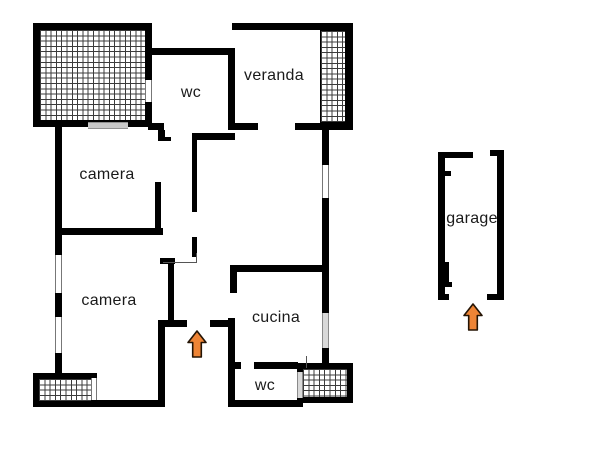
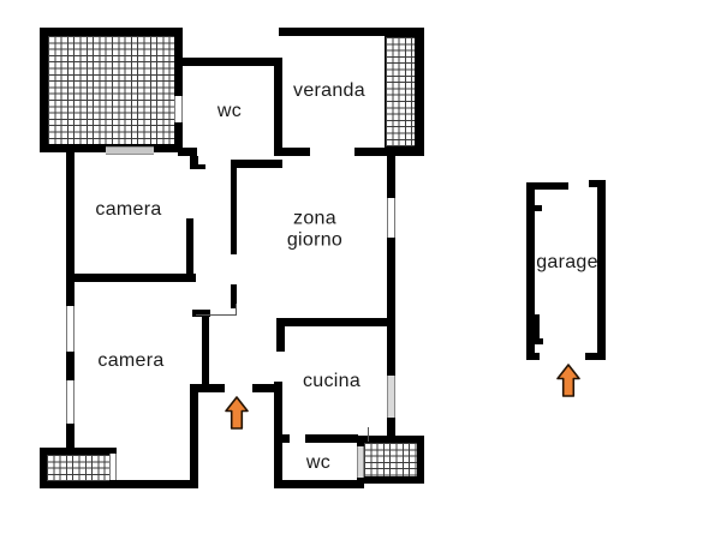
  wc
  veranda
  camera
+ zona
+ giorno
  camera
  cucina
  wc
  garage
